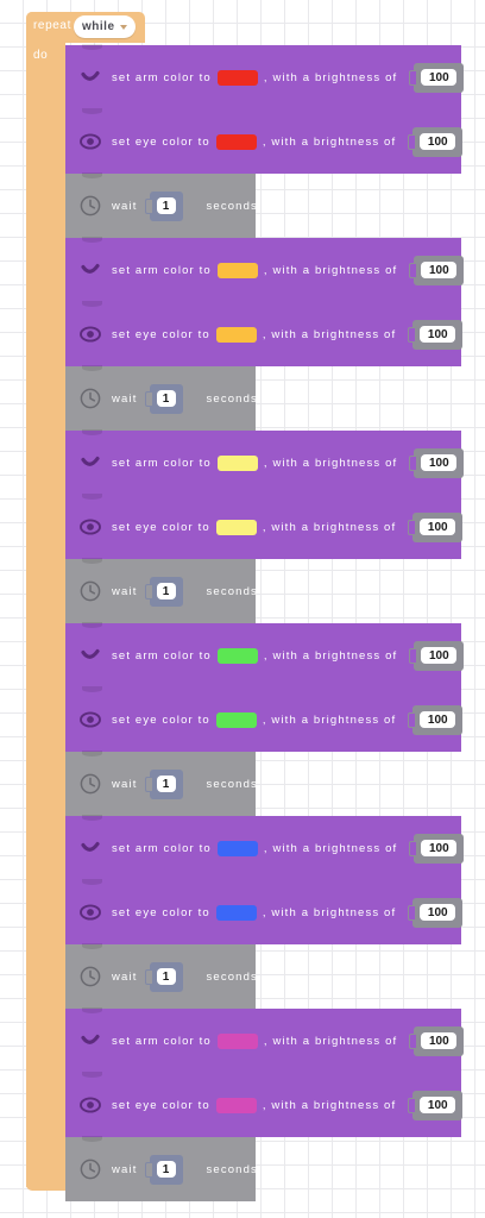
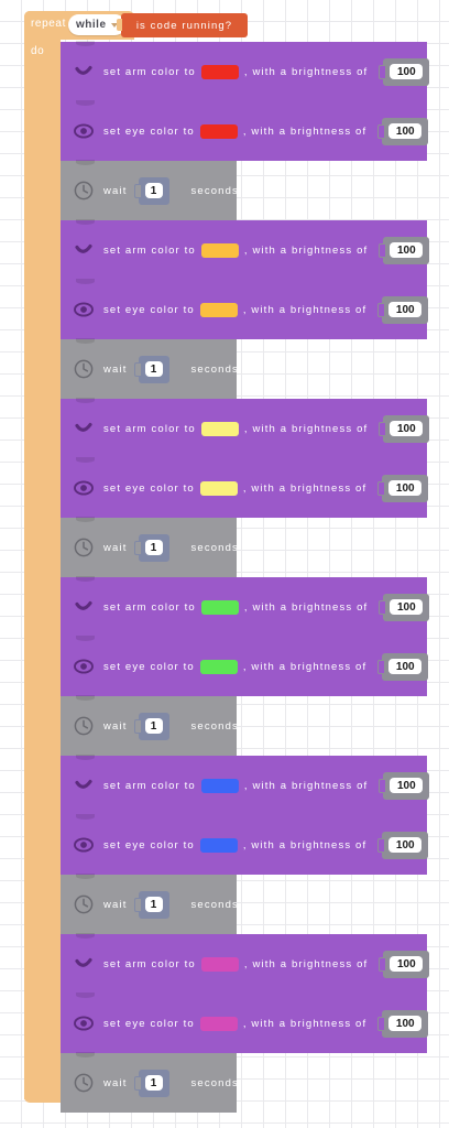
  repeat
  do
  while
+ is code running?
  set arm color to
  , with a brightness of
  100
  set eye color to
  , with a brightness of
  100
  wait
  1
  seconds
  set arm color to
  , with a brightness of
  100
  set eye color to
  , with a brightness of
  100
  wait
  1
  seconds
  set arm color to
  , with a brightness of
  100
  set eye color to
  , with a brightness of
  100
  wait
  1
  seconds
  set arm color to
  , with a brightness of
  100
  set eye color to
  , with a brightness of
  100
  wait
  1
  seconds
  set arm color to
  , with a brightness of
  100
  set eye color to
  , with a brightness of
  100
  wait
  1
  seconds
  set arm color to
  , with a brightness of
  100
  set eye color to
  , with a brightness of
  100
  wait
  1
  seconds
